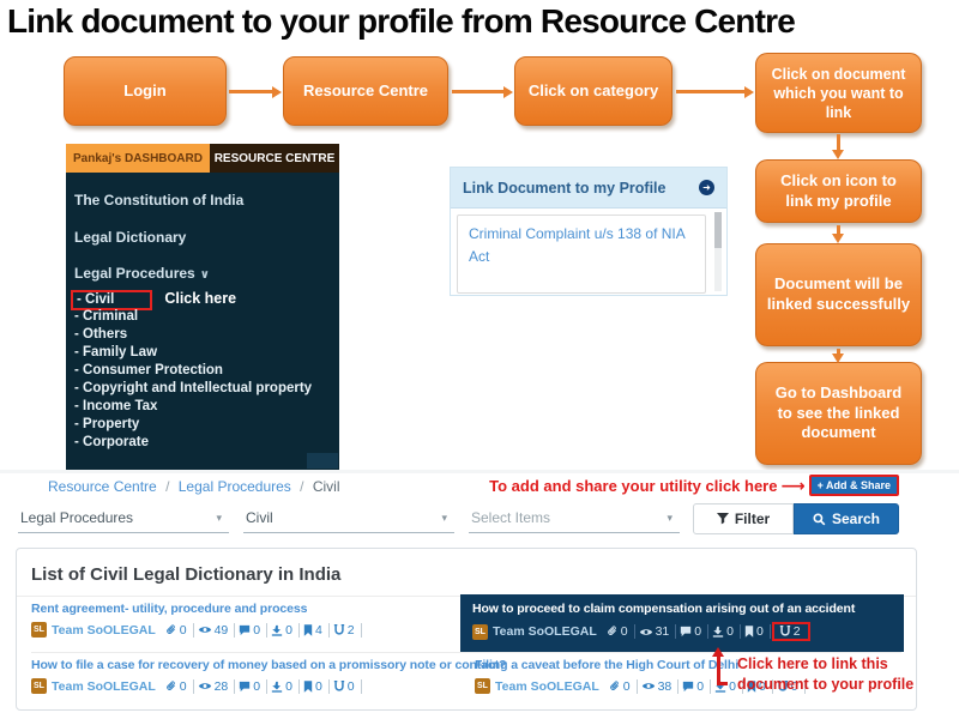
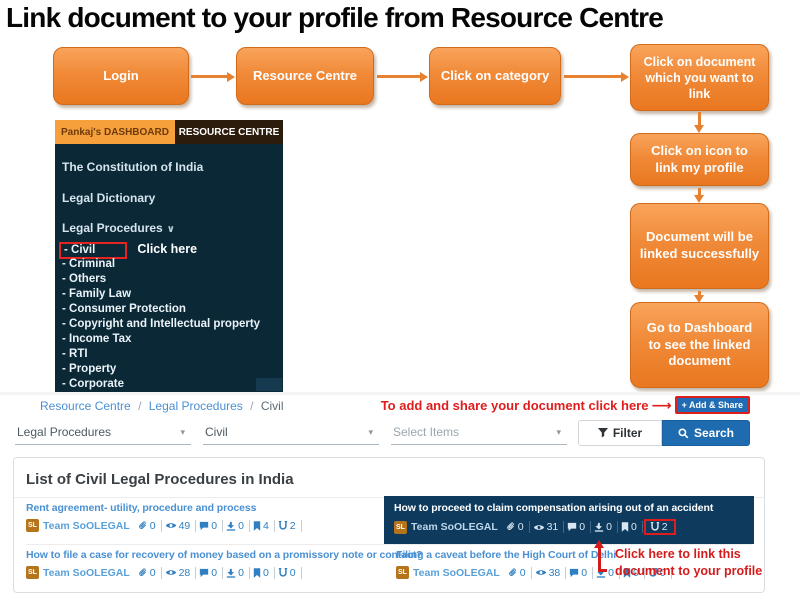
  Link document to your profile from Resource Centre
  Login
  Resource Centre
  Click on category
  Click on document which you want to link
  Click on icon to link my profile
  Document will be linked successfully
  Go to Dashboard to see the linked document
  Pankaj's DASHBOARD
  RESOURCE CENTRE
  The Constitution of India
  Legal Dictionary
  Legal Procedures ∨
  - Civil Click here
  - Criminal
  - Others
  - Family Law
  - Consumer Protection
  - Copyright and Intellectual property
  - Income Tax
+ - RTI
  - Property
  - Corporate
- Link Document to my Profile
- ➜
- Criminal Complaint u/s 138 of NIA Act
  Resource Centre / Legal Procedures / Civil
- To add and share your utility click here
+ To add and share your document click here
  ⟶
  + Add & Share
  Legal Procedures
  ▾
  Civil
  ▾
  Select Items
  ▾
  Filter
  Search
- List of Civil Legal Dictionary in India
+ List of Civil Legal Procedures in India
  Rent agreement- utility, procedure and process
  Team SoOLEGAL
  0
  49
  0
  0
  4
  2
  How to proceed to claim compensation arising out of an accident
  Team SoOLEGAL
  0
  31
  0
  0
  0
  2
  How to file a case for recovery of money based on a promissory note or contact?
  Team SoOLEGAL
  0
  28
  0
  0
  0
  0
  Filing a caveat before the High Court of Delhi
  Team SoOLEGAL
  0
  38
  0
  0
  0
  0
  Click here to link this document to your profile
